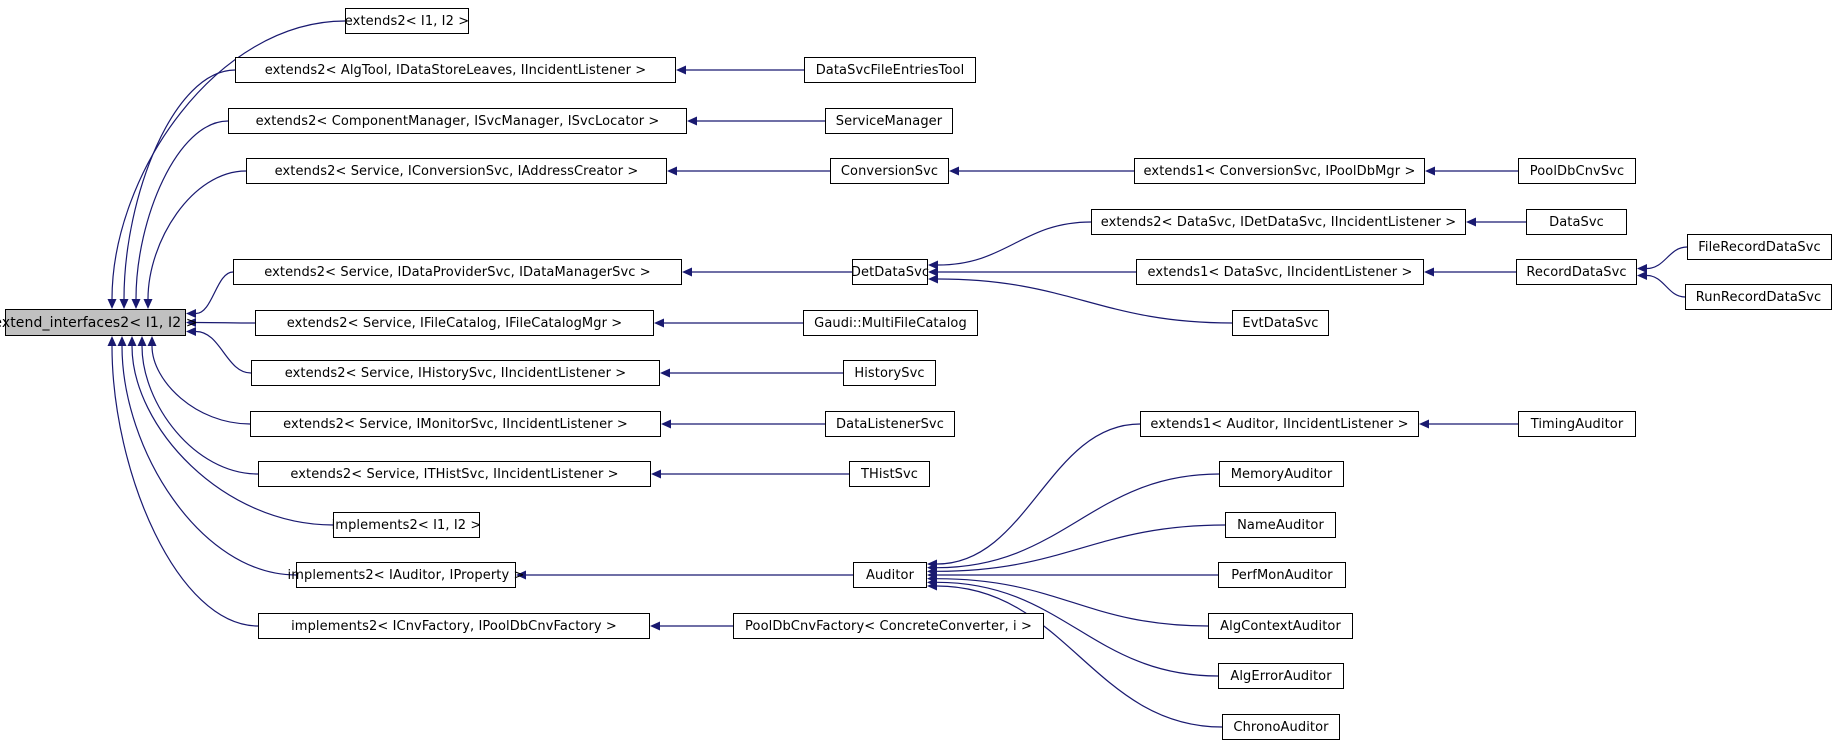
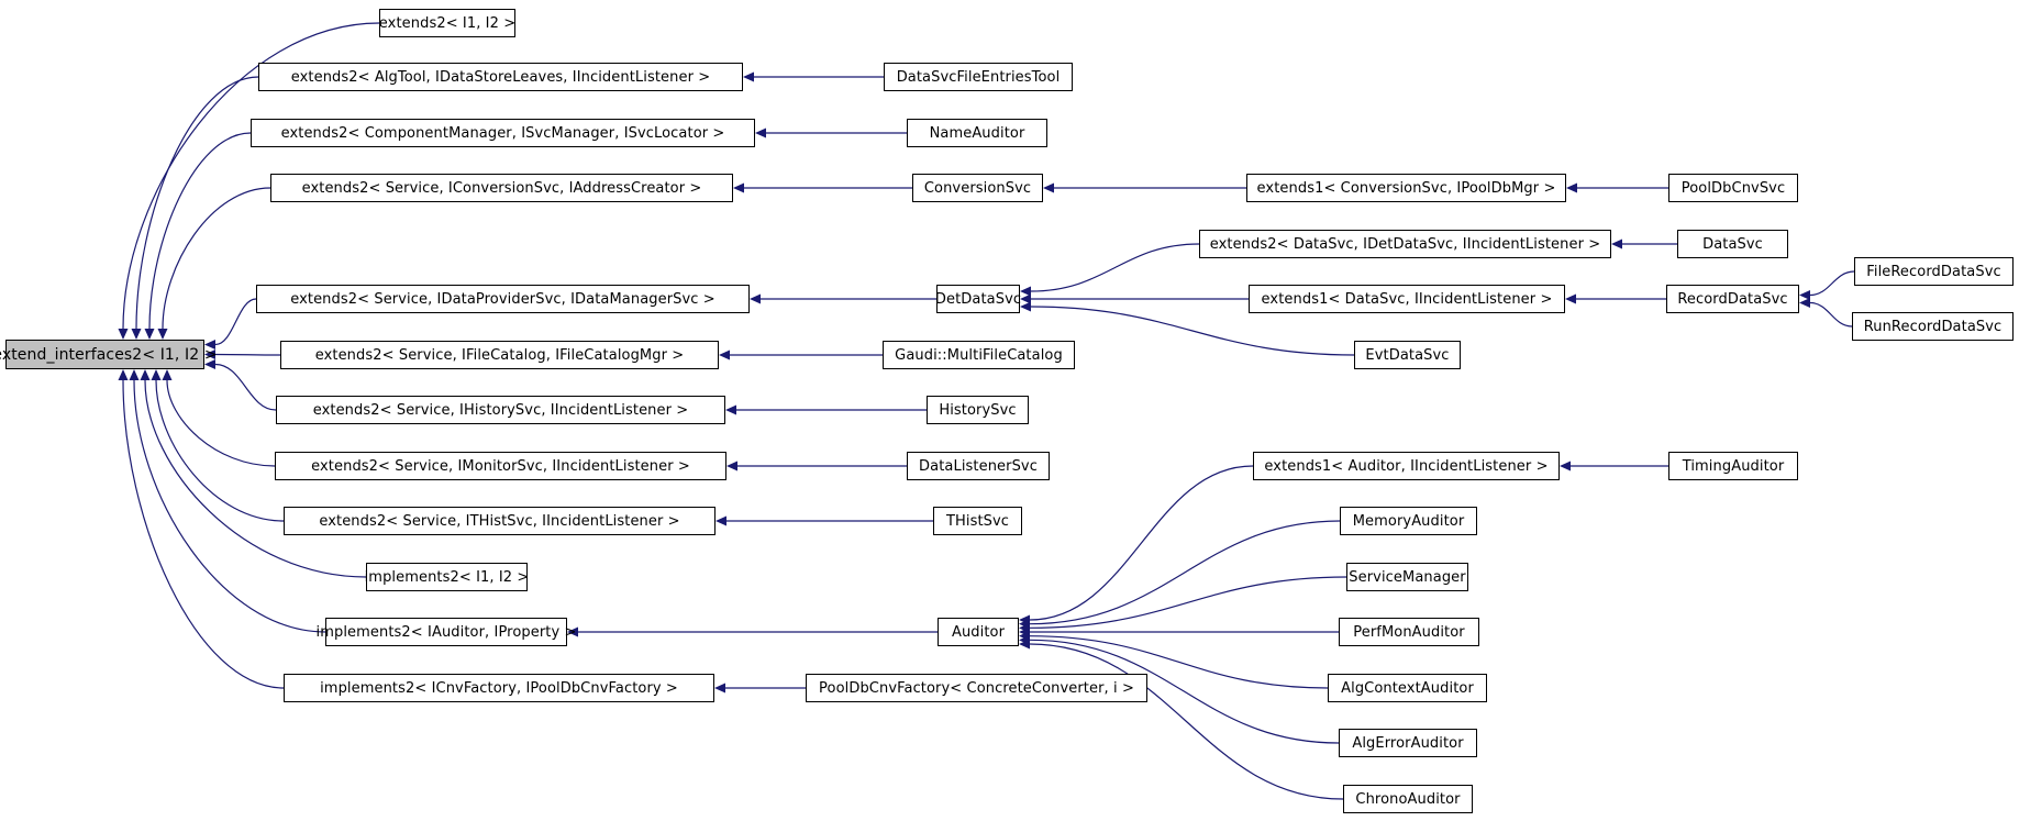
  xtend_interfaces2< I1, I2 >
  extends2< I1, I2 >
  extends2< AlgTool, IDataStoreLeaves, IIncidentListener >
  extends2< ComponentManager, ISvcManager, ISvcLocator >
  extends2< Service, IConversionSvc, IAddressCreator >
  extends2< Service, IDataProviderSvc, IDataManagerSvc >
  extends2< Service, IFileCatalog, IFileCatalogMgr >
  extends2< Service, IHistorySvc, IIncidentListener >
  extends2< Service, IMonitorSvc, IIncidentListener >
  extends2< Service, ITHistSvc, IIncidentListener >
  implements2< I1, I2 >
  implements2< IAuditor, IProperty >
  implements2< ICnvFactory, IPoolDbCnvFactory >
  DataSvcFileEntriesTool
- ServiceManager
+ NameAuditor
  ConversionSvc
  DetDataSvc
  Gaudi::MultiFileCatalog
  HistorySvc
  DataListenerSvc
  THistSvc
  Auditor
  PoolDbCnvFactory< ConcreteConverter, i >
  extends1< ConversionSvc, IPoolDbMgr >
  extends2< DataSvc, IDetDataSvc, IIncidentListener >
  extends1< DataSvc, IIncidentListener >
  EvtDataSvc
  extends1< Auditor, IIncidentListener >
  MemoryAuditor
- NameAuditor
+ ServiceManager
  PerfMonAuditor
  AlgContextAuditor
  AlgErrorAuditor
  ChronoAuditor
  PoolDbCnvSvc
  DataSvc
  RecordDataSvc
  TimingAuditor
  FileRecordDataSvc
  RunRecordDataSvc
